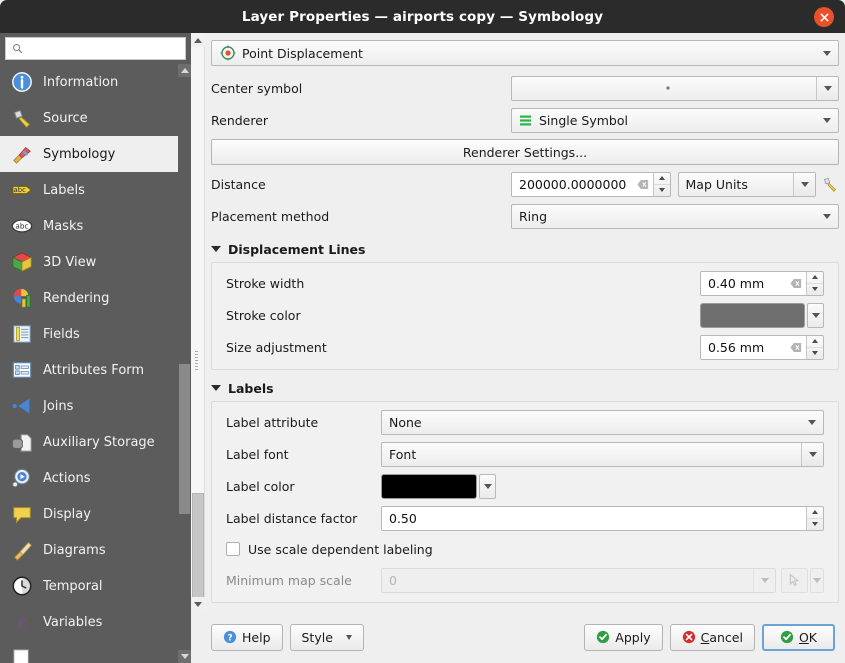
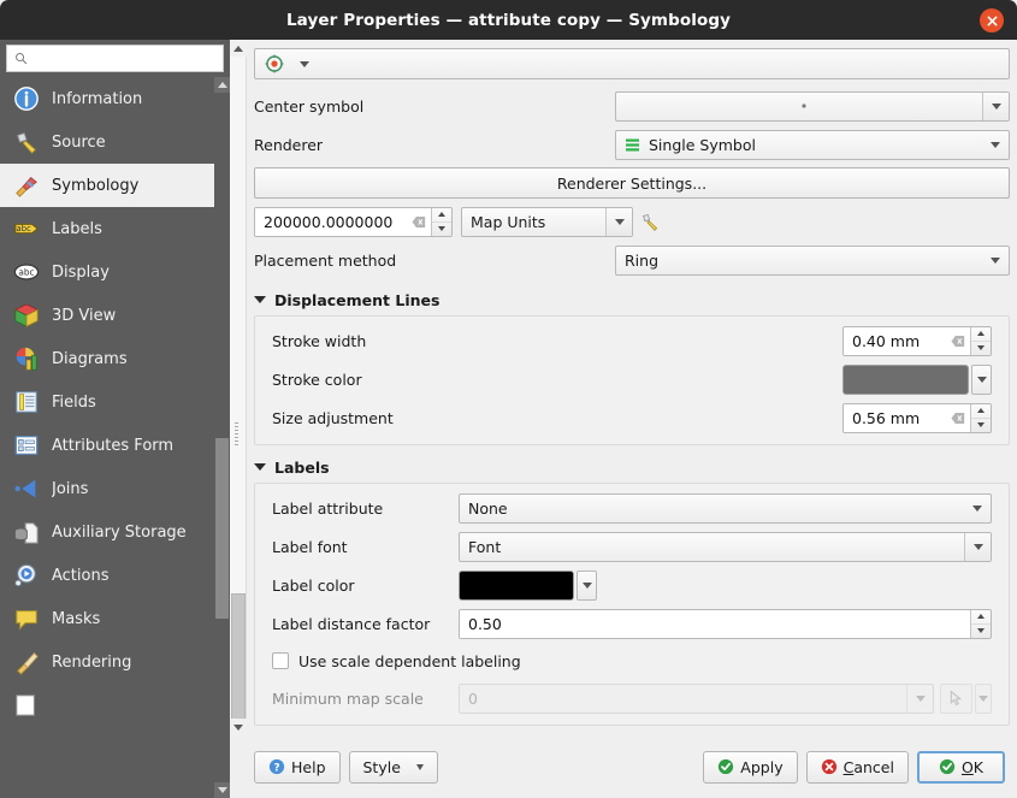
- Layer Properties — airports copy — Symbology
+ Layer Properties — attribute copy — Symbology
  Information
  Source
  Symbology
  abc
  Labels
  abc
- Masks
+ Display
  3D View
- Rendering
+ Diagrams
  Fields
  Attributes Form
  Joins
  Auxiliary Storage
  Actions
- Display
+ Masks
- Diagrams
+ Rendering
- Temporal
- ɛ
- Variables
- Point Displacement
  Center symbol
  Renderer
  Single Symbol
  Renderer Settings...
- Distance
  200000.0000000
  Map Units
  Placement method
  Ring
  Displacement Lines
  Stroke width
  0.40 mm
  Stroke color
  Size adjustment
  0.56 mm
  Labels
  Label attribute
  None
  Label font
  Font
  Label color
  Label distance factor
  0.50
  Use scale dependent labeling
  Minimum map scale
  0
  ?
  Help
  Style
  Apply
  Cancel
  OK
